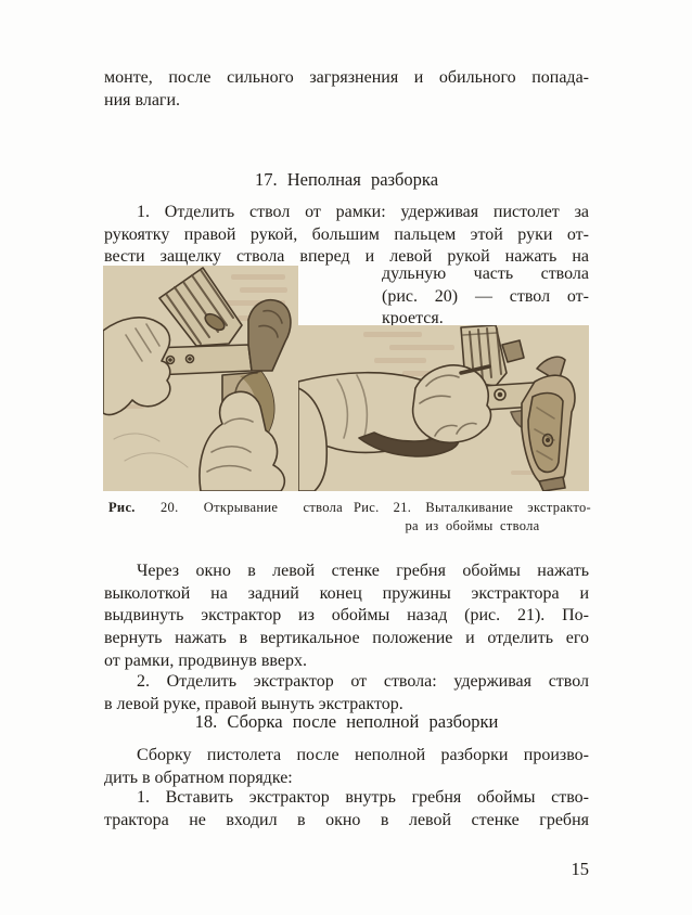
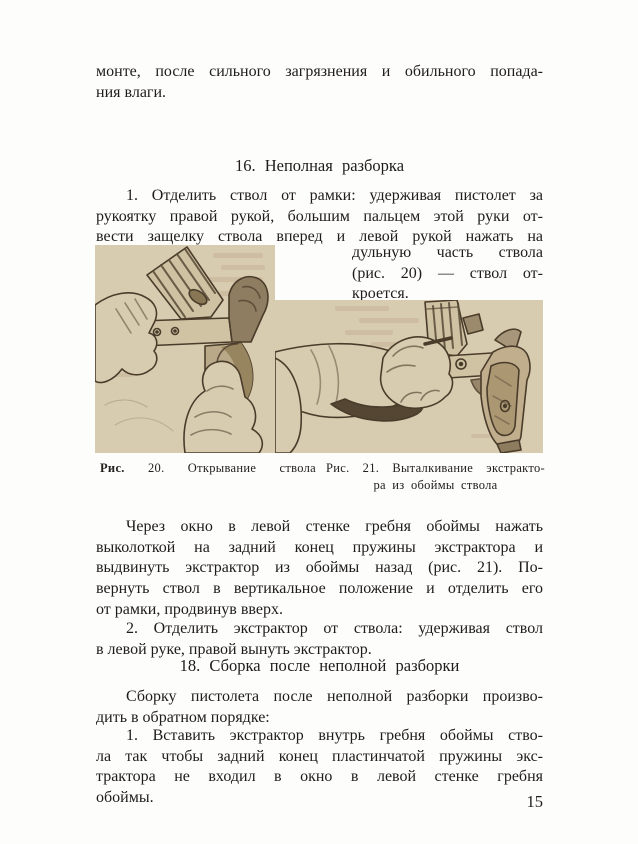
  монте, после сильного загрязнения и обильного попада-
  ния влаги.
- 17. Неполная разборка
+ 16. Неполная разборка
  1. Отделить ствол от рамки: удерживая пистолет за
  рукоятку правой рукой, большим пальцем этой руки от-
  вести защелку ствола вперед и левой рукой нажать на
  дульную часть ствола
  (рис. 20) — ствол от-
  кроется.
  Рис. 20. Открывание ствола
  Рис. 21. Выталкивание экстракто-
  ра из обоймы ствола
  Через окно в левой стенке гребня обоймы нажать
  выколоткой на задний конец пружины экстрактора и
  выдвинуть экстрактор из обоймы назад (рис. 21). По-
- вернуть нажать в вертикальное положение и отделить его
+ вернуть ствол в вертикальное положение и отделить его
  от рамки, продвинув вверх.
  2. Отделить экстрактор от ствола: удерживая ствол
  в левой руке, правой вынуть экстрактор.
  18. Сборка после неполной разборки
  Сборку пистолета после неполной разборки произво-
  дить в обратном порядке:
  1. Вставить экстрактор внутрь гребня обоймы ство-
+ ла так чтобы задний конец пластинчатой пружины экс-
  трактора не входил в окно в левой стенке гребня
+ обоймы.
  15
